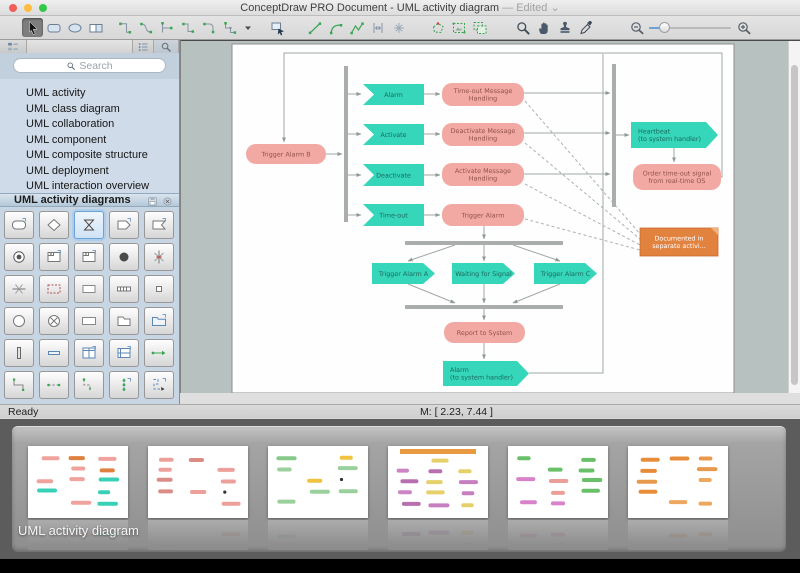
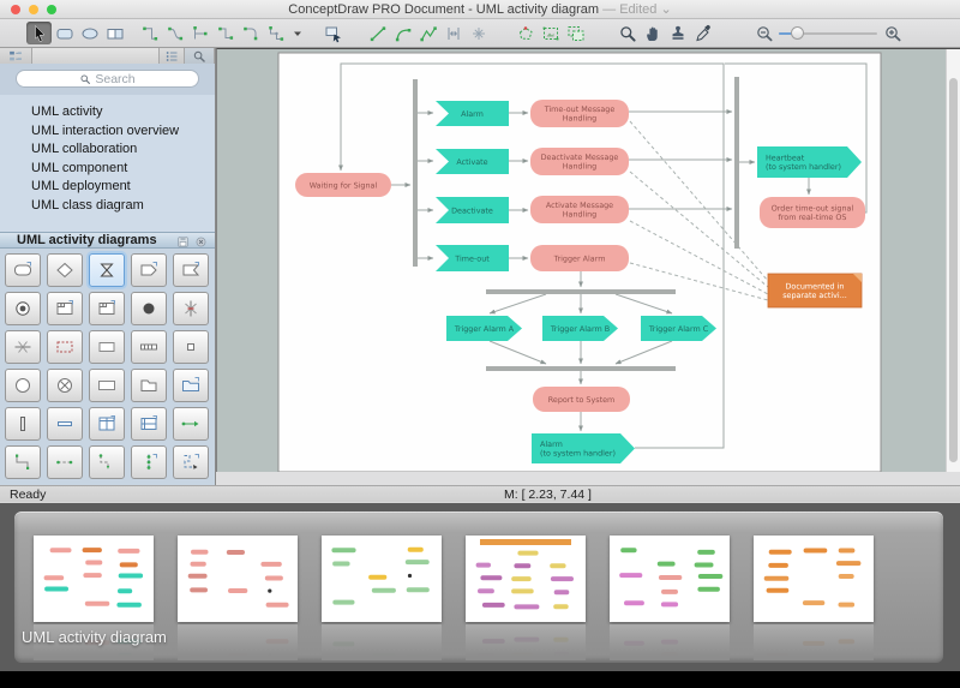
  ConceptDraw PRO Document - UML activity diagram — Edited ⌄
  Search
  UML activity
- UML class diagram
+ UML interaction overview
  UML collaboration
  UML component
- UML composite structure
  UML deployment
- UML interaction overview
+ UML class diagram
  UML activity diagrams
- Trigger Alarm B
+ Waiting for Signal
  Alarm
  Activate
  Deactivate
  Time-out
  Time-out Message Handling
  Deactivate Message Handling
  Activate Message Handling
  Trigger Alarm
  Heartbeat (to system handler)
  Order time-out signal from real-time OS
  Documented in separate activi...
  Trigger Alarm A
- Waiting for Signal
+ Trigger Alarm B
  Trigger Alarm C
  Report to System
  Alarm (to system handler)
  Ready
  M: [ 2.23, 7.44 ]
  UML activity diagram
